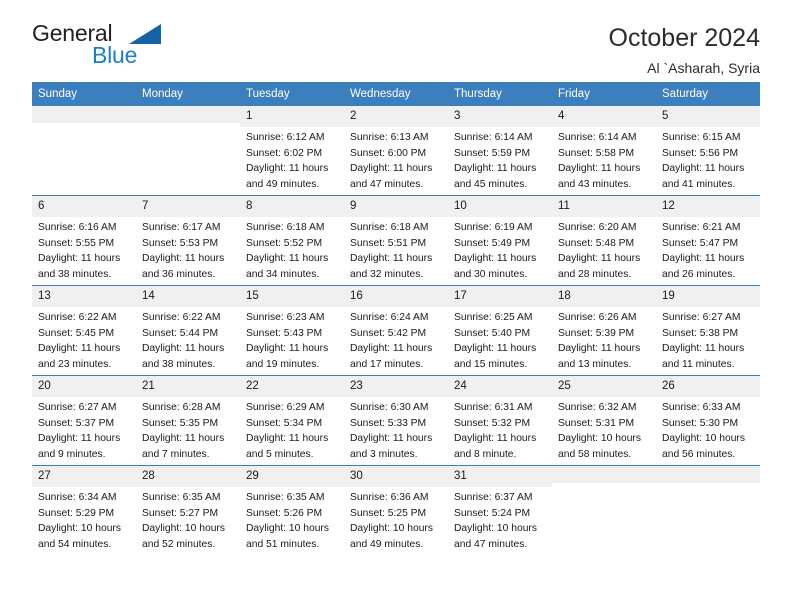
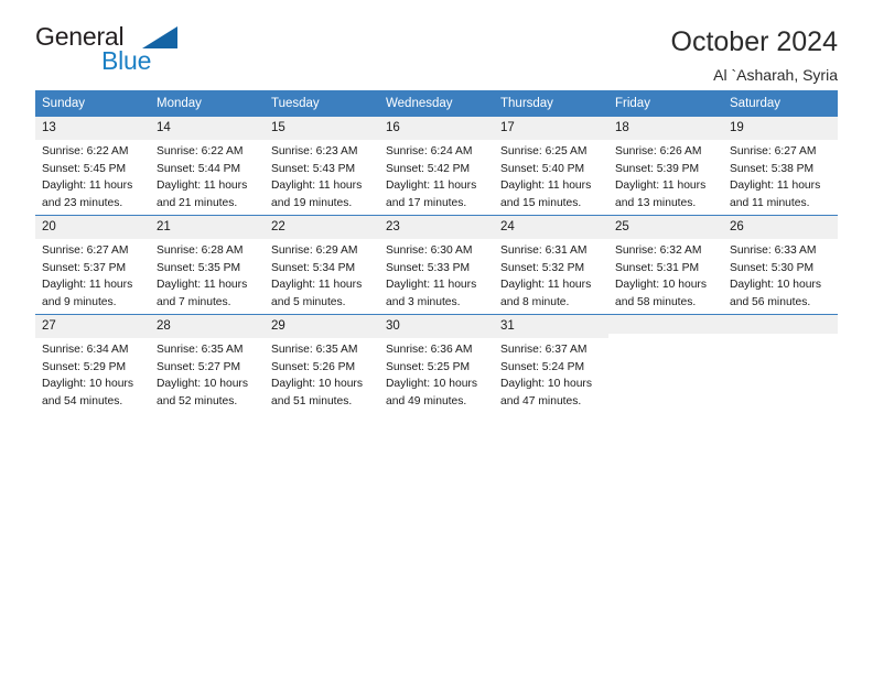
  General
  Blue
  October 2024
  Al `Asharah, Syria
  Sunday	Monday	Tuesday	Wednesday	Thursday	Friday	Saturday
- 		1Sunrise: 6:12 AMSunset: 6:02 PMDaylight: 11 hoursand 49 minutes.	2Sunrise: 6:13 AMSunset: 6:00 PMDaylight: 11 hoursand 47 minutes.	3Sunrise: 6:14 AMSunset: 5:59 PMDaylight: 11 hoursand 45 minutes.	4Sunrise: 6:14 AMSunset: 5:58 PMDaylight: 11 hoursand 43 minutes.	5Sunrise: 6:15 AMSunset: 5:56 PMDaylight: 11 hoursand 41 minutes.
- 6Sunrise: 6:16 AMSunset: 5:55 PMDaylight: 11 hoursand 38 minutes.	7Sunrise: 6:17 AMSunset: 5:53 PMDaylight: 11 hoursand 36 minutes.	8Sunrise: 6:18 AMSunset: 5:52 PMDaylight: 11 hoursand 34 minutes.	9Sunrise: 6:18 AMSunset: 5:51 PMDaylight: 11 hoursand 32 minutes.	10Sunrise: 6:19 AMSunset: 5:49 PMDaylight: 11 hoursand 30 minutes.	11Sunrise: 6:20 AMSunset: 5:48 PMDaylight: 11 hoursand 28 minutes.	12Sunrise: 6:21 AMSunset: 5:47 PMDaylight: 11 hoursand 26 minutes.
- 13Sunrise: 6:22 AMSunset: 5:45 PMDaylight: 11 hoursand 23 minutes.	14Sunrise: 6:22 AMSunset: 5:44 PMDaylight: 11 hoursand 38 minutes.	15Sunrise: 6:23 AMSunset: 5:43 PMDaylight: 11 hoursand 19 minutes.	16Sunrise: 6:24 AMSunset: 5:42 PMDaylight: 11 hoursand 17 minutes.	17Sunrise: 6:25 AMSunset: 5:40 PMDaylight: 11 hoursand 15 minutes.	18Sunrise: 6:26 AMSunset: 5:39 PMDaylight: 11 hoursand 13 minutes.	19Sunrise: 6:27 AMSunset: 5:38 PMDaylight: 11 hoursand 11 minutes.
+ 13Sunrise: 6:22 AMSunset: 5:45 PMDaylight: 11 hoursand 23 minutes.	14Sunrise: 6:22 AMSunset: 5:44 PMDaylight: 11 hoursand 21 minutes.	15Sunrise: 6:23 AMSunset: 5:43 PMDaylight: 11 hoursand 19 minutes.	16Sunrise: 6:24 AMSunset: 5:42 PMDaylight: 11 hoursand 17 minutes.	17Sunrise: 6:25 AMSunset: 5:40 PMDaylight: 11 hoursand 15 minutes.	18Sunrise: 6:26 AMSunset: 5:39 PMDaylight: 11 hoursand 13 minutes.	19Sunrise: 6:27 AMSunset: 5:38 PMDaylight: 11 hoursand 11 minutes.
  20Sunrise: 6:27 AMSunset: 5:37 PMDaylight: 11 hoursand 9 minutes.	21Sunrise: 6:28 AMSunset: 5:35 PMDaylight: 11 hoursand 7 minutes.	22Sunrise: 6:29 AMSunset: 5:34 PMDaylight: 11 hoursand 5 minutes.	23Sunrise: 6:30 AMSunset: 5:33 PMDaylight: 11 hoursand 3 minutes.	24Sunrise: 6:31 AMSunset: 5:32 PMDaylight: 11 hoursand 8 minute.	25Sunrise: 6:32 AMSunset: 5:31 PMDaylight: 10 hoursand 58 minutes.	26Sunrise: 6:33 AMSunset: 5:30 PMDaylight: 10 hoursand 56 minutes.
  27Sunrise: 6:34 AMSunset: 5:29 PMDaylight: 10 hoursand 54 minutes.	28Sunrise: 6:35 AMSunset: 5:27 PMDaylight: 10 hoursand 52 minutes.	29Sunrise: 6:35 AMSunset: 5:26 PMDaylight: 10 hoursand 51 minutes.	30Sunrise: 6:36 AMSunset: 5:25 PMDaylight: 10 hoursand 49 minutes.	31Sunrise: 6:37 AMSunset: 5:24 PMDaylight: 10 hoursand 47 minutes.
